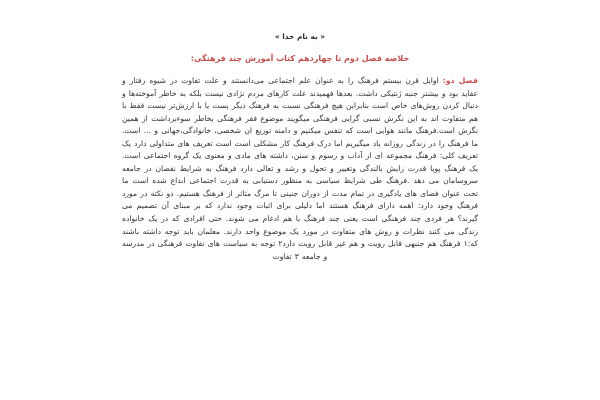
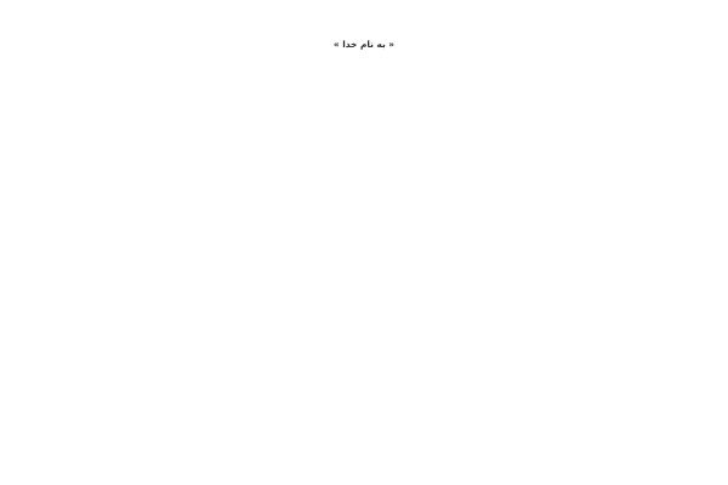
  « به نام خدا »
- خلاصه فصل دوم تا چهاردهم کتاب آموزش چند فرهنگی:
- فصل دو: اوایل قرن بیستم فرهنگ را به عنوان علم اجتماعی می‌دانستند و علت تفاوت در شیوه رفتار و عقاید بود و بیشتر جنبه ژنتیکی داشت. بعدها فهمیدند علت کارهای مردم نژادی نیست بلکه به خاطر آموخته‌ها و دنبال کردن روش‌های خاص است بنابراین هیچ فرهنگی نسبت به فرهنگ دیگر پست یا با ارزش‌تر نیست فقط با هم متفاوت اند به این نگرش نسبی گرایی فرهنگی میگویند موضوع فقر فرهنگی بخاطر سوءبرداشت از همین نگرش است.فرهنگ مانند هوایی است که تنفس میکنیم و دامنه توزیع ان شخصی، خانوادگی،جهانی و ... است. ما فرهنگ را در زندگی روزانه یاد میگیریم اما درک فرهنگ کار مشکلی است است تعریف های متداولی دارد یک تعریف کلی: فرهنگ مجموعه ای از آداب و رسوم و سنن، داشته های مادی و معنوی یک گروه اجتماعی است. یک فرهنگ پویا قدرت زایش بالندگی وتغییر و تحول و رشد و تعالی دارد فرهنگ به شرایط نقصان در جامعه سروسامان می دهد .فرهنگ طی شرایط سیاسی به منظور دستیابی به قدرت اجتماعی ابداع شده است ما تحت عنوان فضای های یادگیری در تمام مدت از دوران جنینی تا مرگ متاثر از فرهنگ هستیم. دو نکته در مورد فرهنگ وجود دارد: اهمه دارای فرهنگ هستند اما دلیلی برای اثبات وجود ندارد که بر مبنای آن تصمیم می گیرند؟ هر فردی چند فرهنگی است یعنی چند فرهنگ با هم ادغام می شوند. حتی افرادی که در یک خانواده زندگی می کنند نظرات و روش های متفاوت در مورد یک موضوع واحد دارند. معلمان باید توجه داشته باشند که:۱ فرهنگ هم جنبهی قابل رویت و هم غیر قابل رویت دارد۲ توجه به سیاست های تفاوت فرهنگی در مدرسه و جامعه ۳ تفاوت
